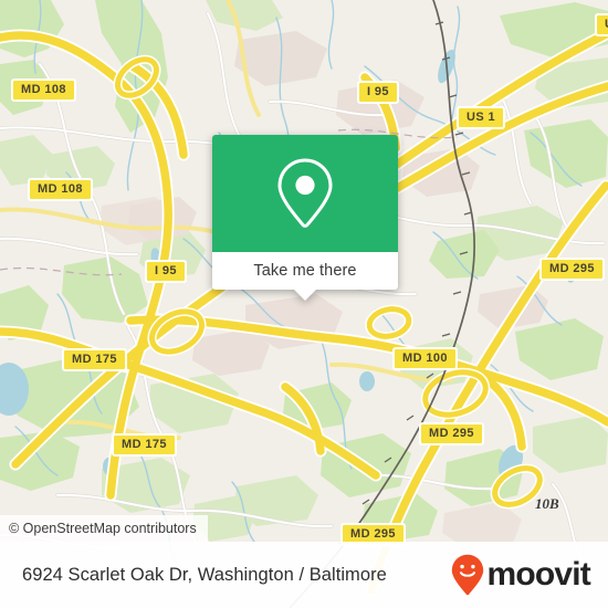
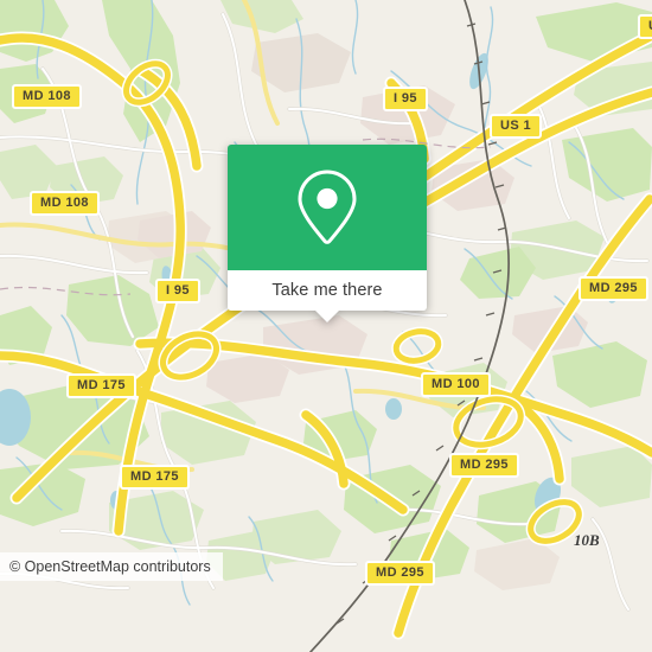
  MD 108
  MD 108
  I 95
  US 1
  I 95
  MD 295
  MD 175
  MD 100
  MD 175
  MD 295
  MD 295
  10B
  Take me there
  © OpenStreetMap contributors
- 6924 Scarlet Oak Dr, Washington / Baltimore
- moovit
